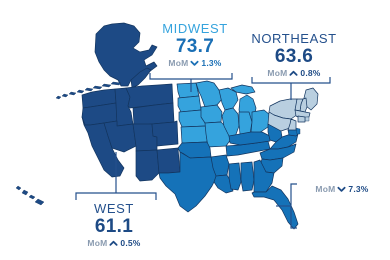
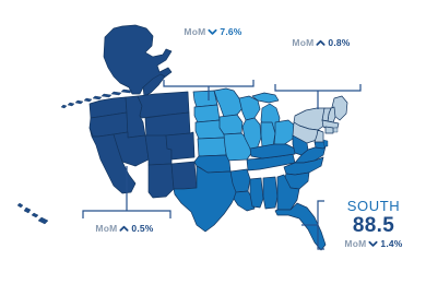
- MIDWEST
- 73.7
  MoM
- 1.3%
+ 7.6%
- NORTHEAST
- 63.6
  MoM
  0.8%
+ SOUTH
+ 88.5
  MoM
- 7.3%
+ 1.4%
- WEST
- 61.1
  MoM
  0.5%
